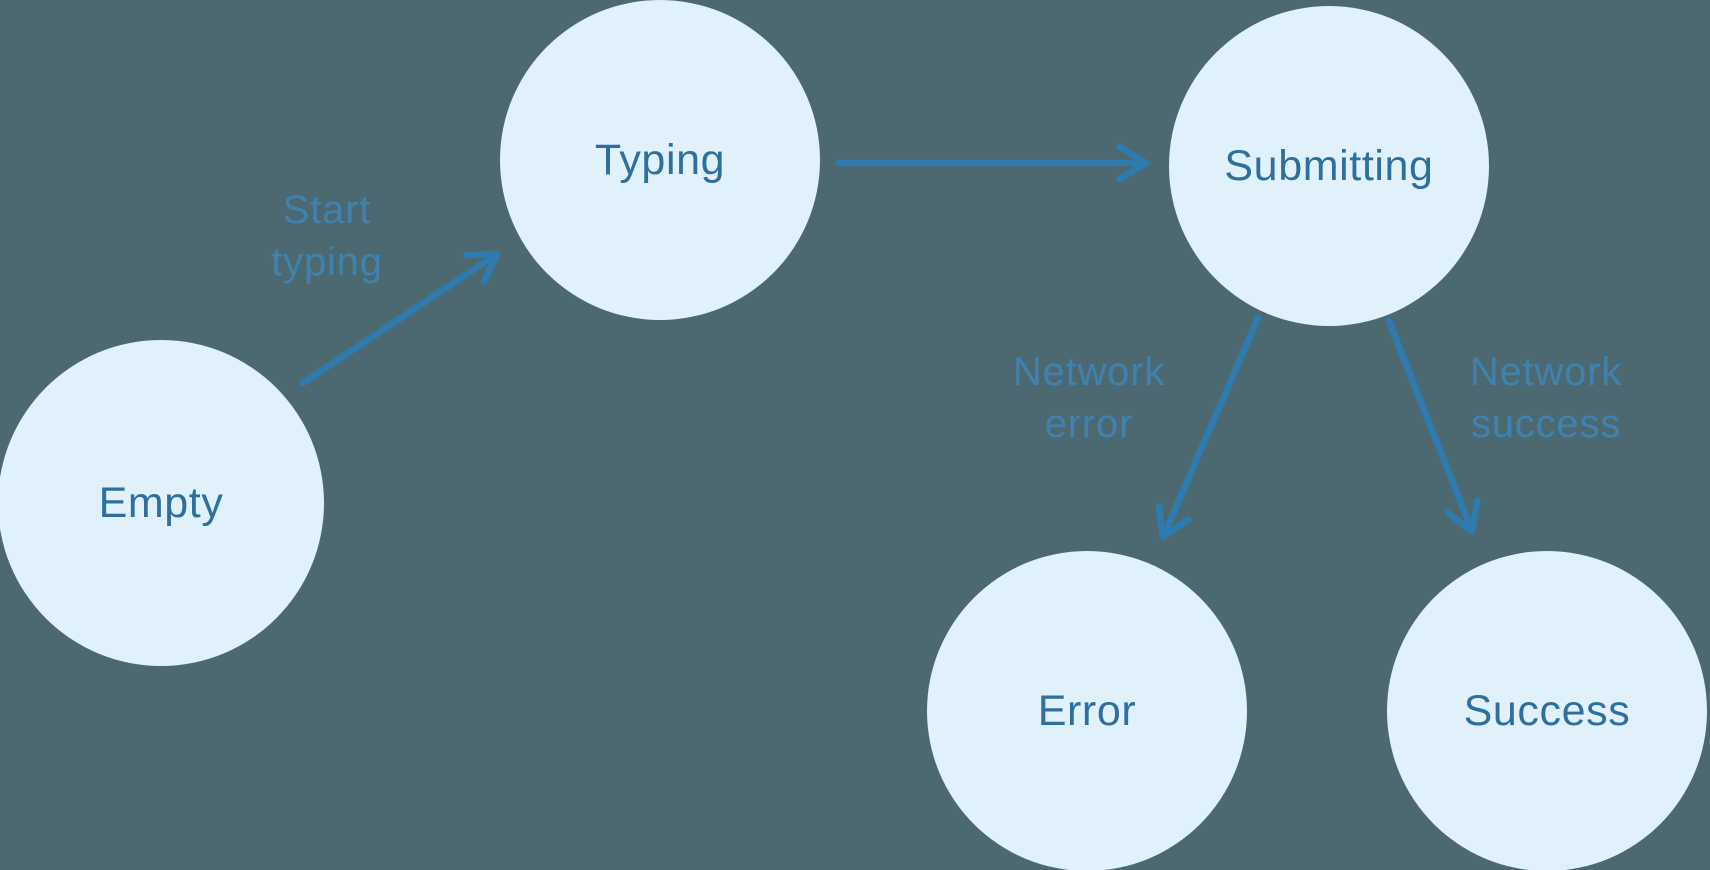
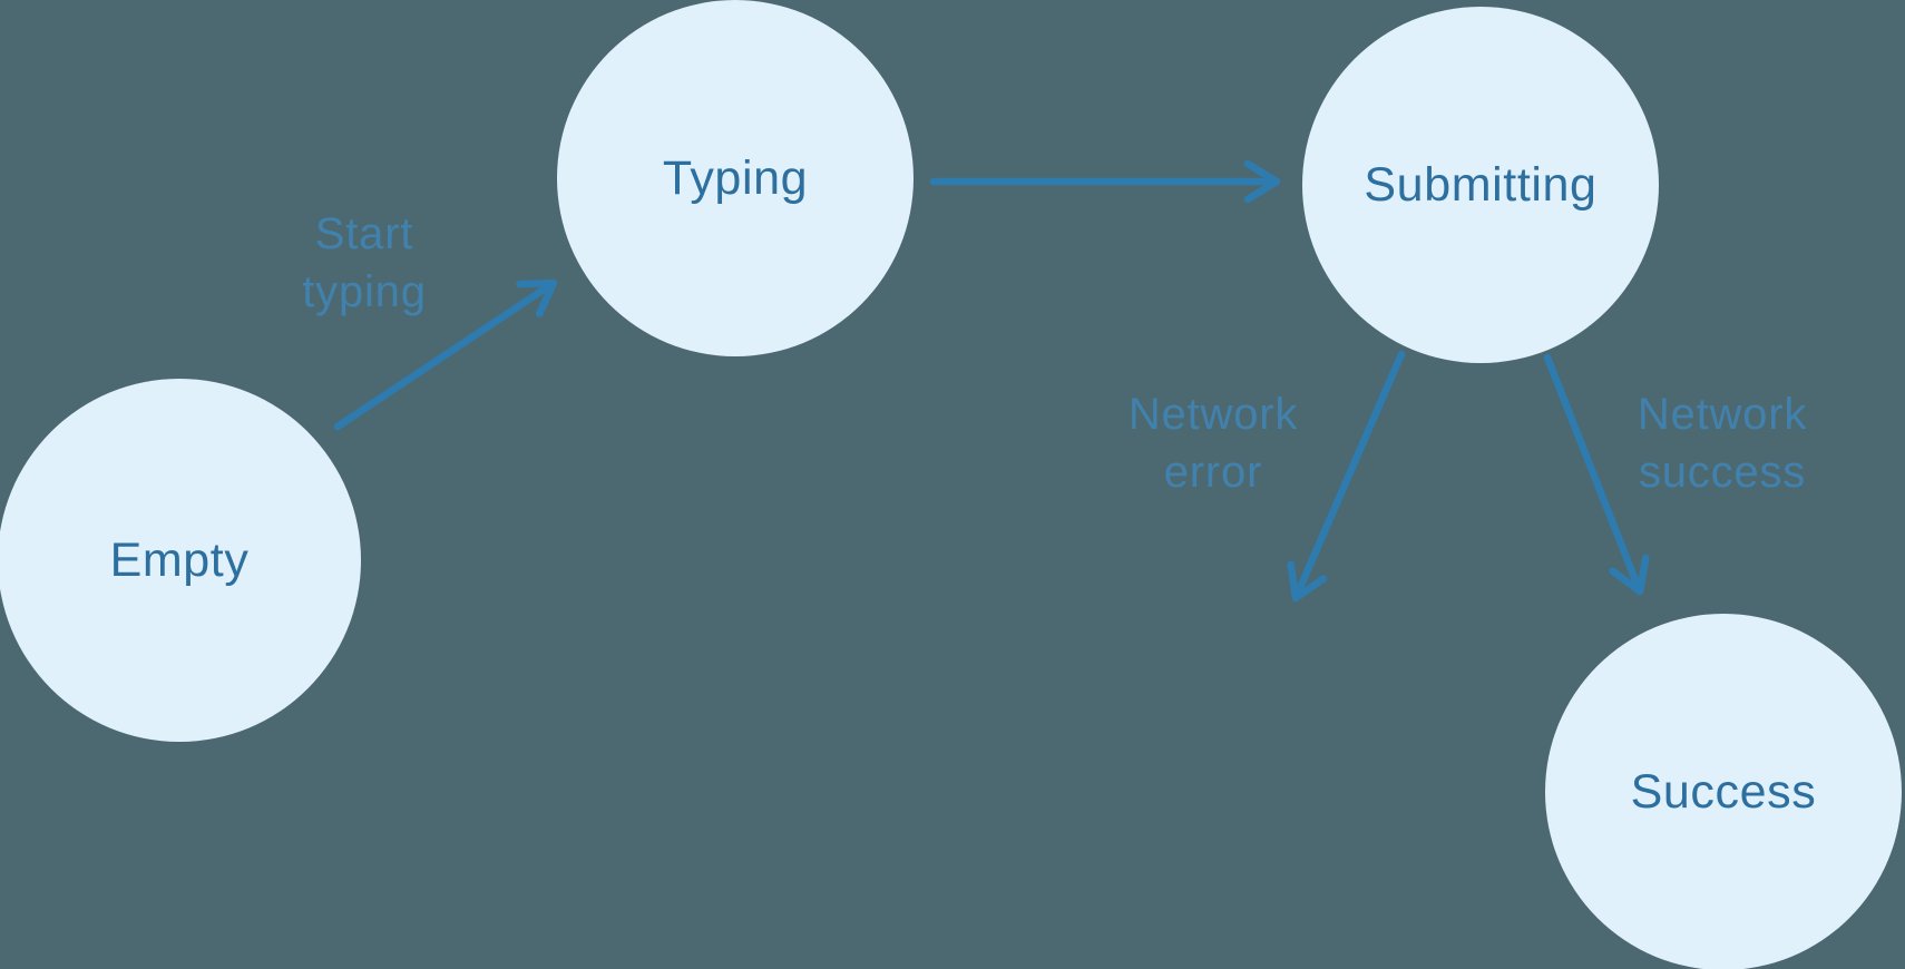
  Empty
  Typing
  Submitting
- Error
  Success
  Start
  typing
  Network
  error
  Network
  success
